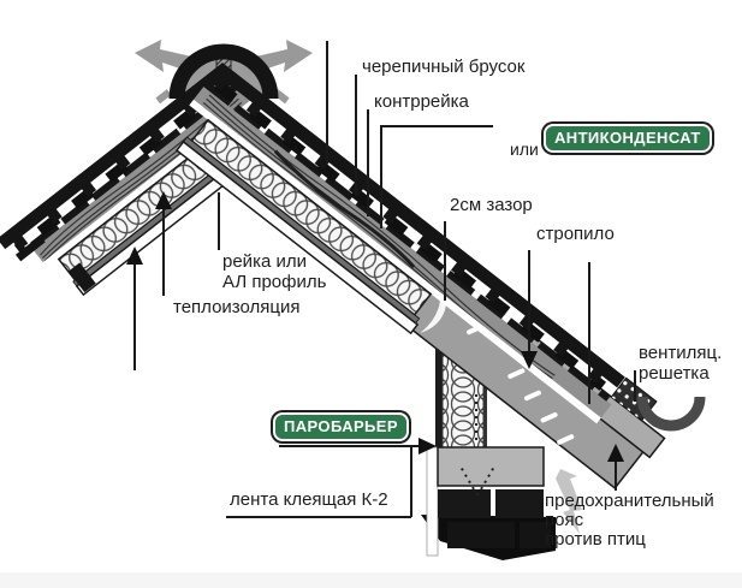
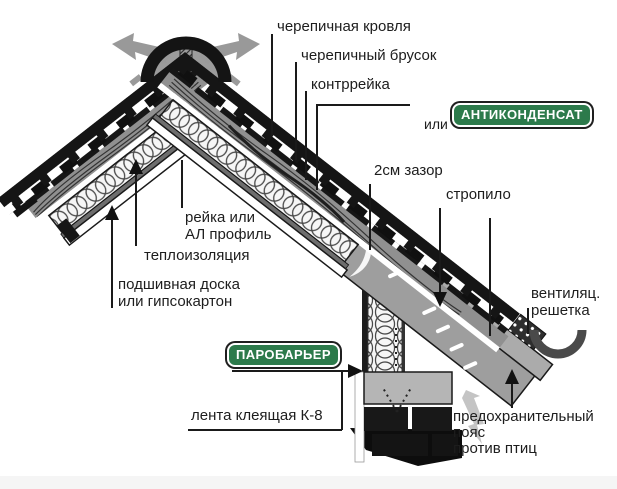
+ черепичная кровля
  черепичный брусок
  контррейка
  или
  АНТИКОНДЕНСАТ
  2см зазор
  стропило
  вентиляц.
  решетка
  рейка или
  АЛ профиль
  теплоизоляция
+ подшивная доска
+ или гипсокартон
  ПАРОБАРЬЕР
- лента клеящая К-2
+ лента клеящая К-8
  предохранительный
  пояс
  против птиц
